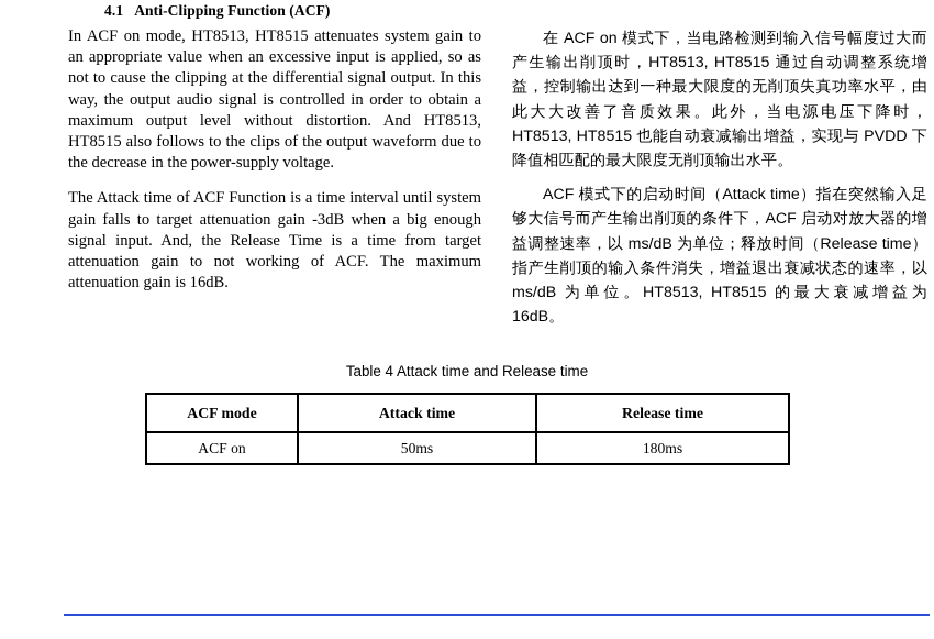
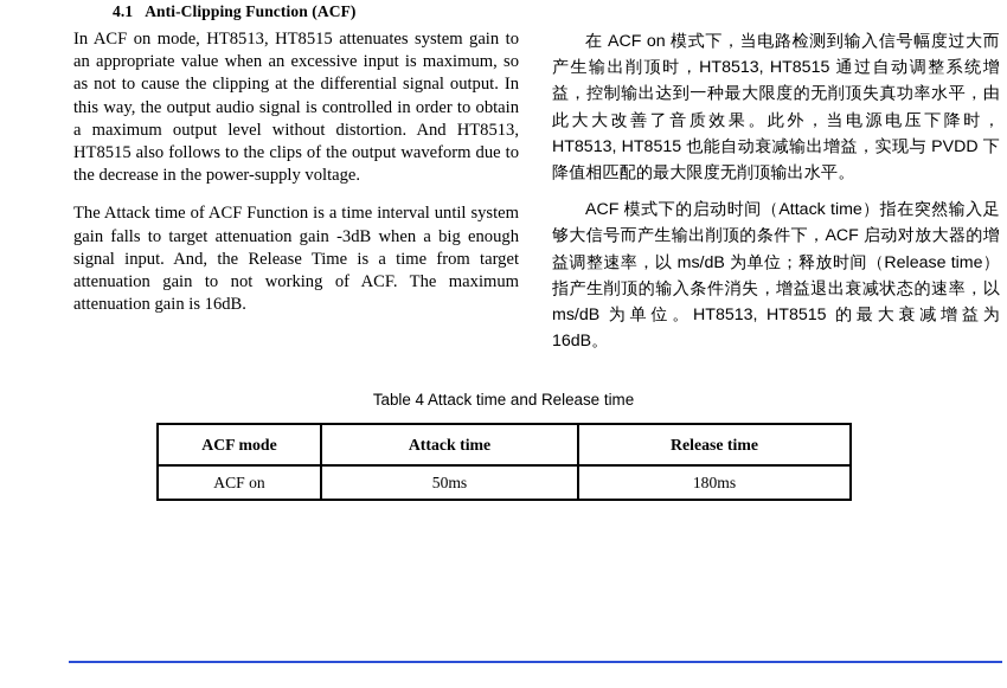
  4.1 Anti-Clipping Function (ACF)
- In ACF on mode, HT8513, HT8515 attenuates system gain to an appropriate value when an excessive input is applied, so as not to cause the clipping at the differential signal output. In this way, the output audio signal is controlled in order to obtain a maximum output level without distortion. And HT8513, HT8515 also follows to the clips of the output waveform due to the decrease in the power-supply voltage.
+ In ACF on mode, HT8513, HT8515 attenuates system gain to an appropriate value when an excessive input is maximum, so as not to cause the clipping at the differential signal output. In this way, the output audio signal is controlled in order to obtain a maximum output level without distortion. And HT8513, HT8515 also follows to the clips of the output waveform due to the decrease in the power-supply voltage.
  The Attack time of ACF Function is a time interval until system gain falls to target attenuation gain -3dB when a big enough signal input. And, the Release Time is a time from target attenuation gain to not working of ACF. The maximum attenuation gain is 16dB.
  在 ACF on 模式下，当电路检测到输入信号幅度过大而产生输出削顶时，HT8513, HT8515 通过自动调整系统增益，控制输出达到一种最大限度的无削顶失真功率水平，由此大大改善了音质效果。此外，当电源电压下降时，HT8513, HT8515 也能自动衰减输出增益，实现与 PVDD 下降值相匹配的最大限度无削顶输出水平。
  ACF 模式下的启动时间（Attack time）指在突然输入足够大信号而产生输出削顶的条件下，ACF 启动对放大器的增益调整速率，以 ms/dB 为单位；释放时间（Release time）指产生削顶的输入条件消失，增益退出衰减状态的速率，以 ms/dB 为单位。HT8513, HT8515 的最大衰减增益为 16dB。
  Table 4 Attack time and Release time
  ACF mode	Attack time	Release time
  ACF on	50ms	180ms
